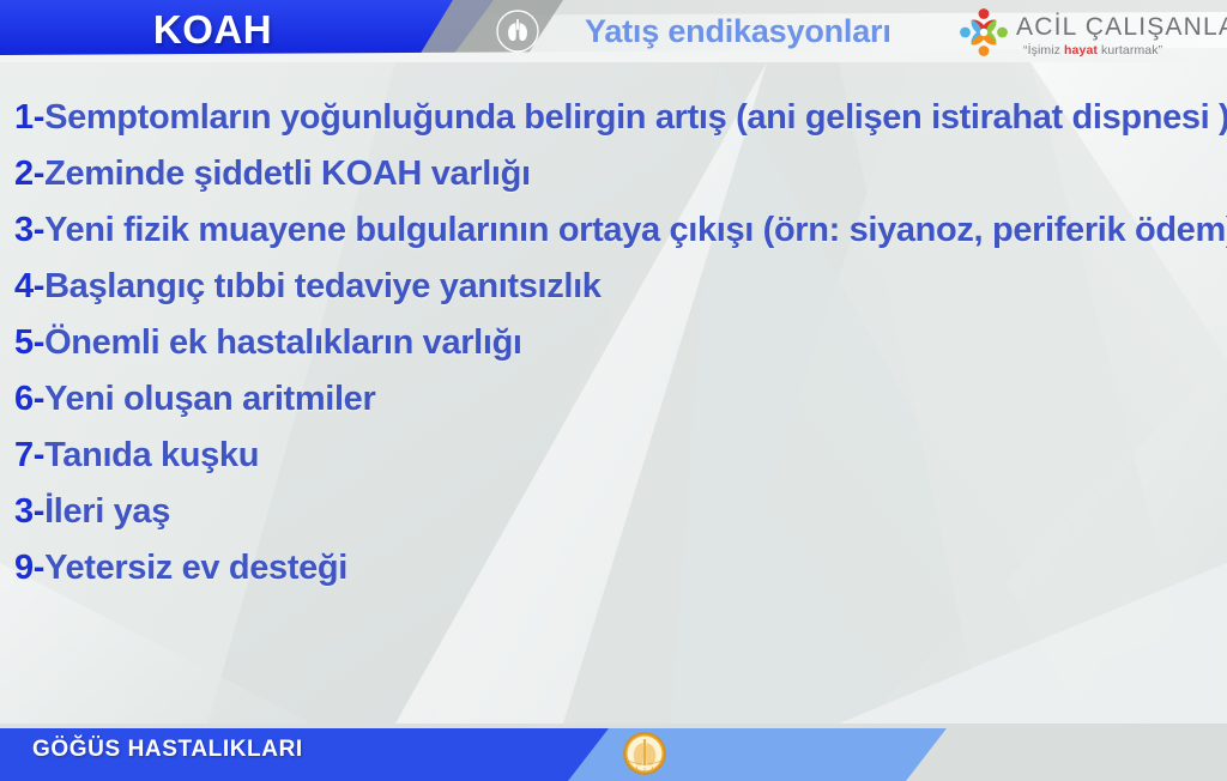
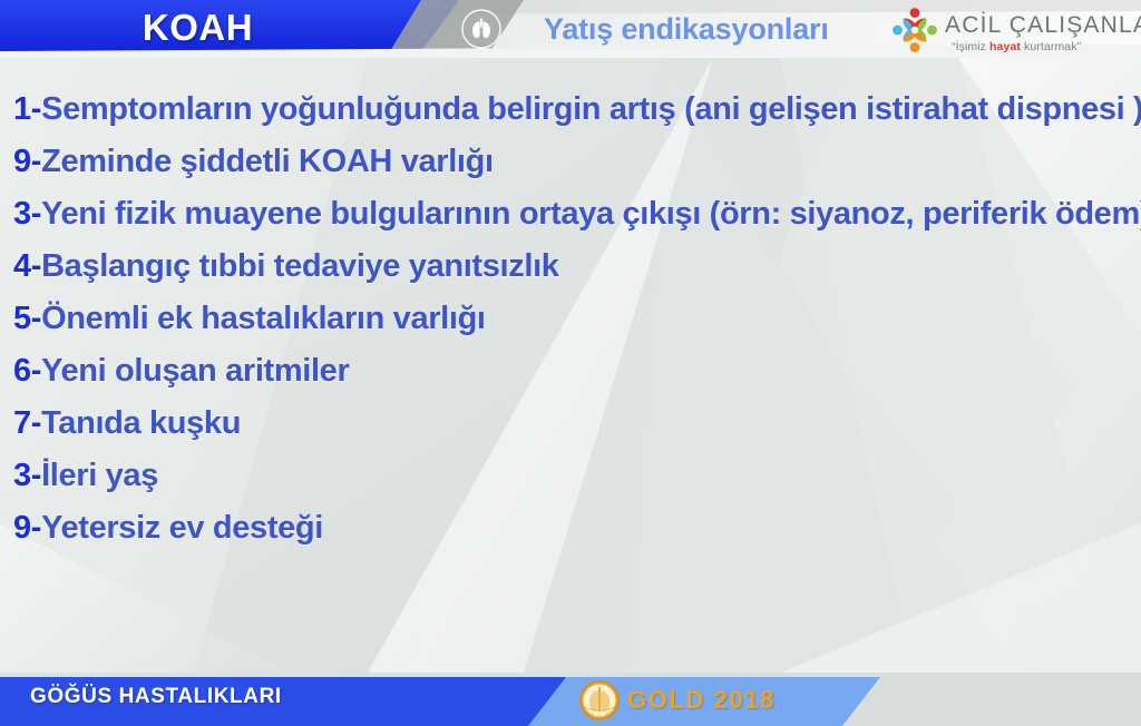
  KOAH
  Yatış endikasyonları
  ACİL ÇALIŞANL
  “İşimiz hayat kurtarmak”
  1-Semptomların yoğunluğunda belirgin artış (ani gelişen istirahat dispnesi )
- 2-Zeminde şiddetli KOAH varlığı
+ 9-Zeminde şiddetli KOAH varlığı
  3-Yeni fizik muayene bulgularının ortaya çıkışı (örn: siyanoz, periferik ödem
  4-Başlangıç tıbbi tedaviye yanıtsızlık
  5-Önemli ek hastalıkların varlığı
  6-Yeni oluşan aritmiler
  7-Tanıda kuşku
  3-İleri yaş
  9-Yetersiz ev desteği
  GÖĞÜS HASTALIKLARI
+ GOLD 2018
